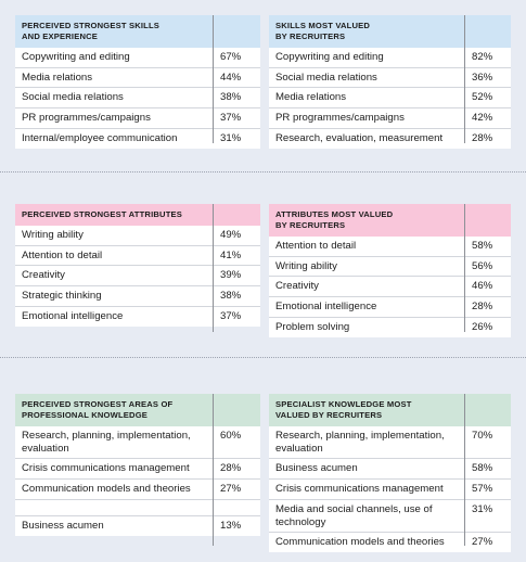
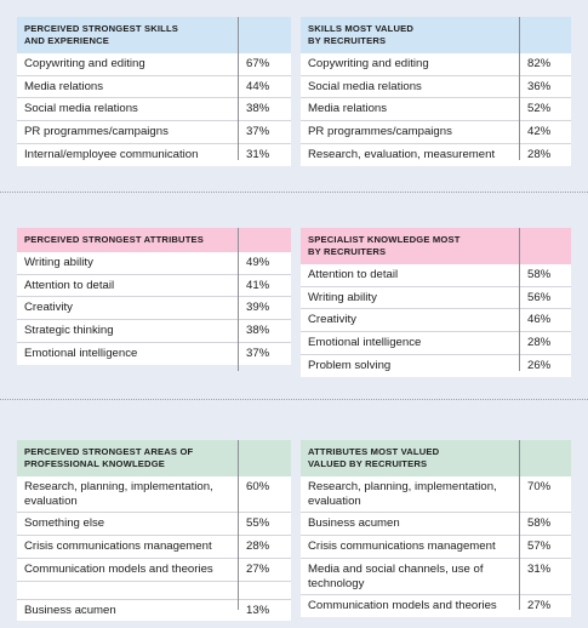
  PERCEIVED STRONGEST SKILLS AND EXPERIENCE
  Copywriting and editing	67%
  Media relations	44%
  Social media relations	38%
  PR programmes/campaigns	37%
  Internal/employee communication	31%
  SKILLS MOST VALUED BY RECRUITERS
  Copywriting and editing	82%
  Social media relations	36%
  Media relations	52%
  PR programmes/campaigns	42%
  Research, evaluation, measurement	28%
  PERCEIVED STRONGEST ATTRIBUTES
  Writing ability	49%
  Attention to detail	41%
  Creativity	39%
  Strategic thinking	38%
  Emotional intelligence	37%
- ATTRIBUTES MOST VALUED BY RECRUITERS
+ SPECIALIST KNOWLEDGE MOST BY RECRUITERS
  Attention to detail	58%
  Writing ability	56%
  Creativity	46%
  Emotional intelligence	28%
  Problem solving	26%
  PERCEIVED STRONGEST AREAS OF PROFESSIONAL KNOWLEDGE
  Research, planning, implementation, evaluation	60%
+ Something else	55%
  Crisis communications management	28%
  Communication models and theories	27%
  Business acumen	13%
- SPECIALIST KNOWLEDGE MOST VALUED BY RECRUITERS
+ ATTRIBUTES MOST VALUED VALUED BY RECRUITERS
  Research, planning, implementation, evaluation	70%
  Business acumen	58%
  Crisis communications management	57%
  Media and social channels, use of technology	31%
  Communication models and theories	27%
